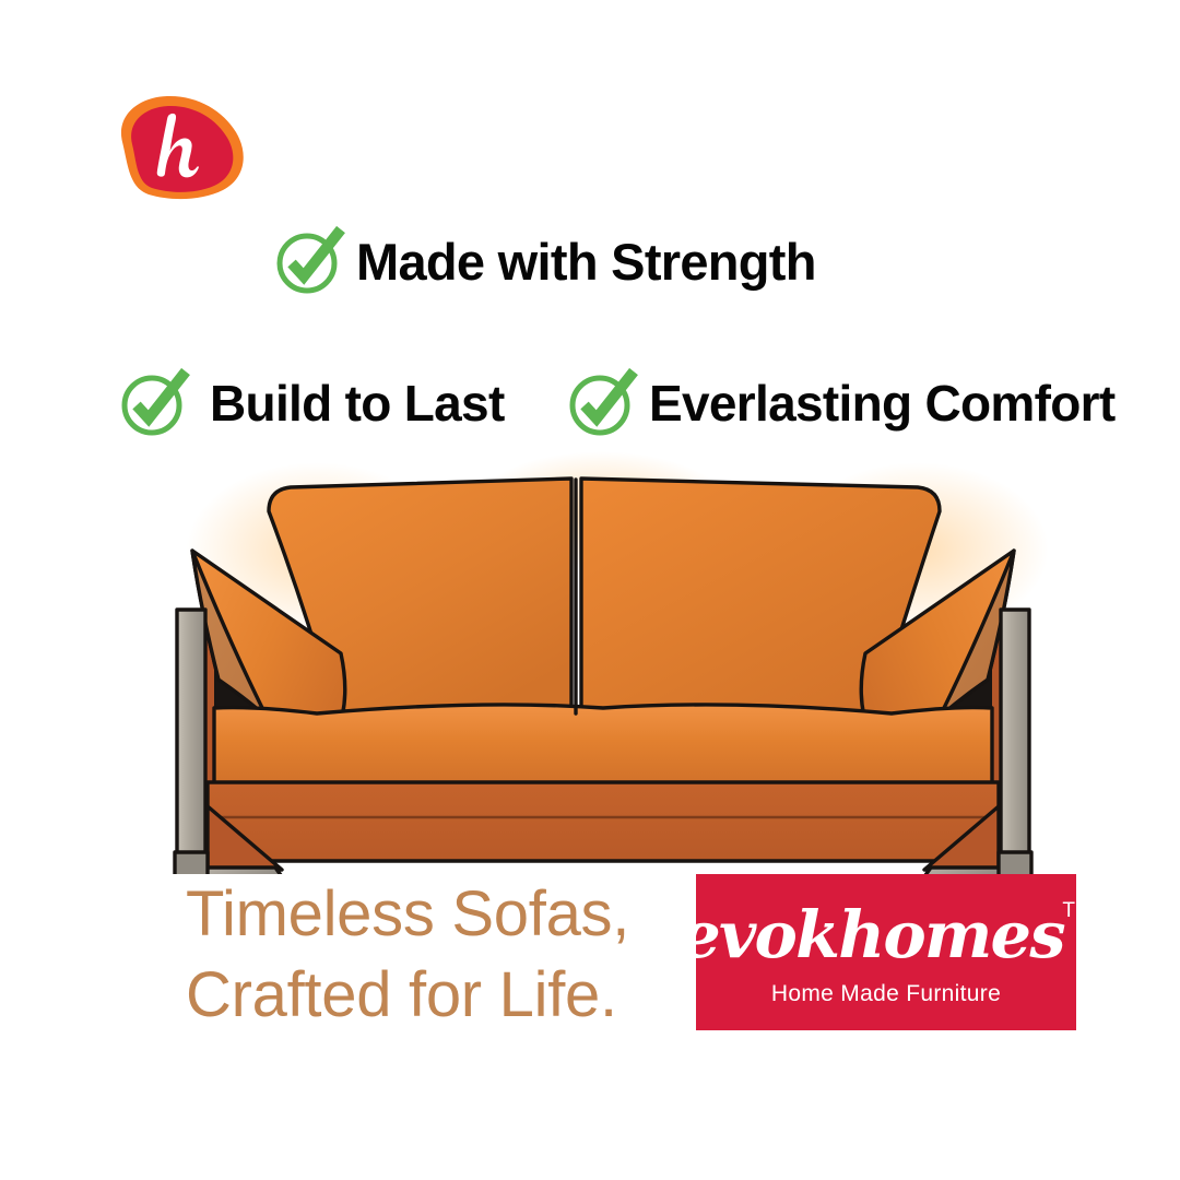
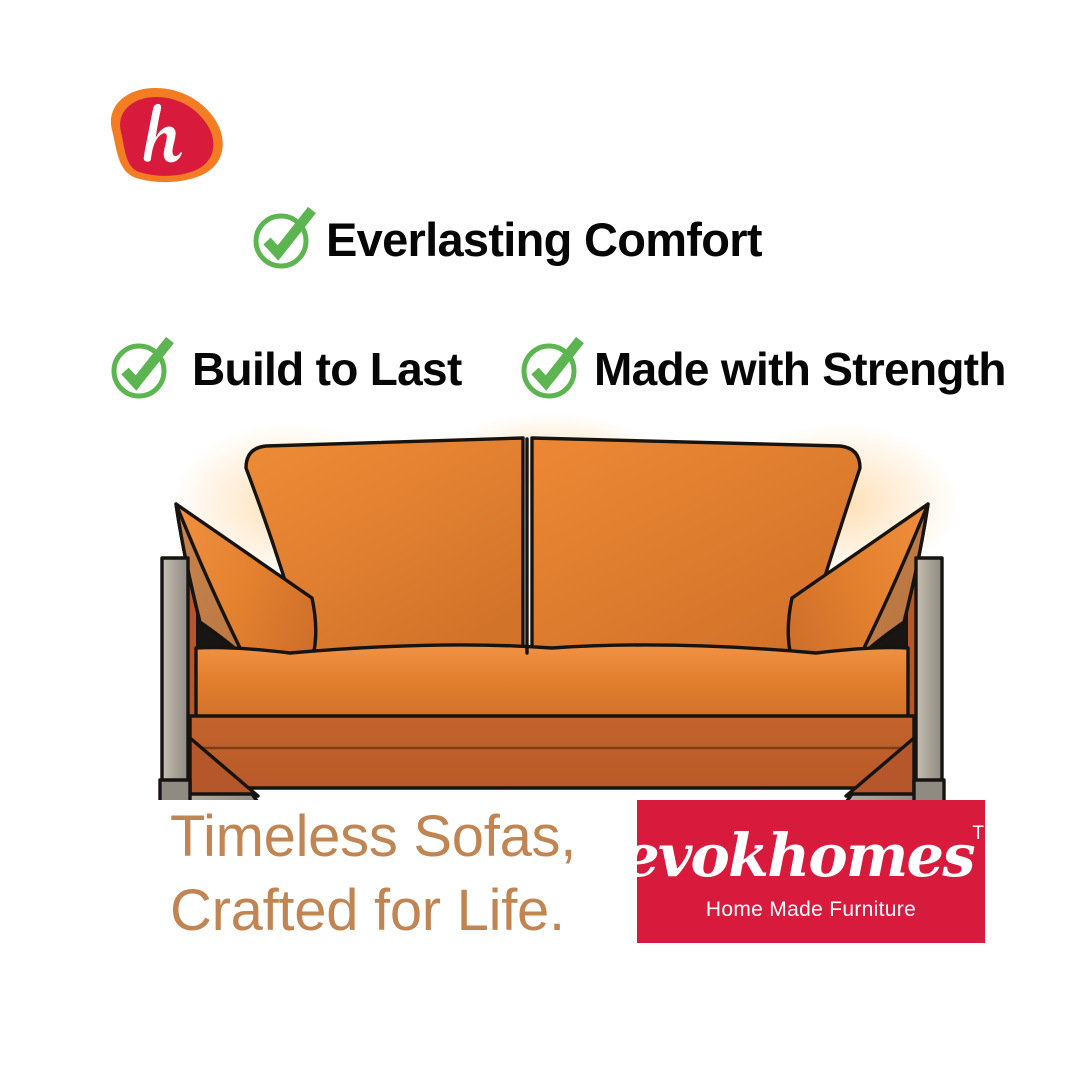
- Made with Strength
+ Everlasting Comfort
  Build to Last
- Everlasting Comfort
+ Made with Strength
  Timeless Sofas,
  Crafted for Life.
  evokhomes
  TM
  Home Made Furniture
